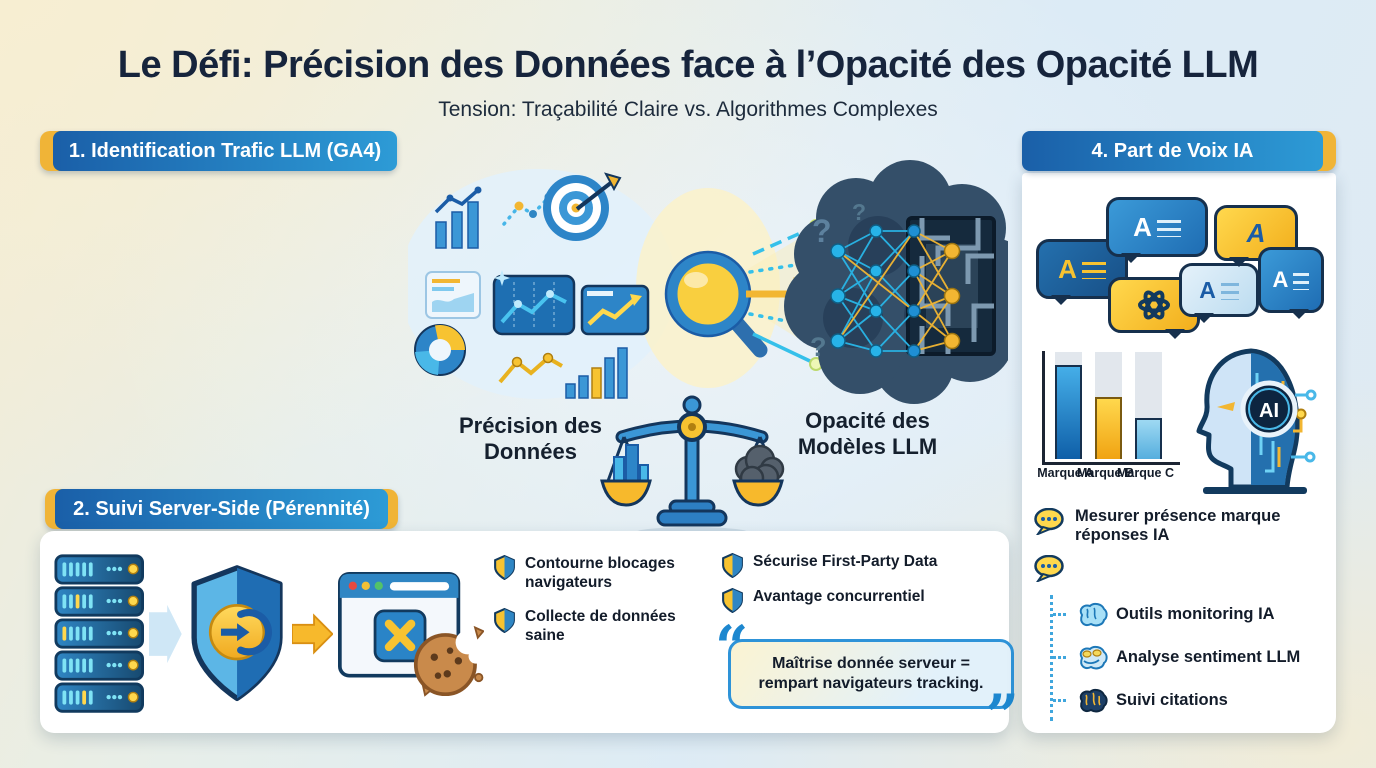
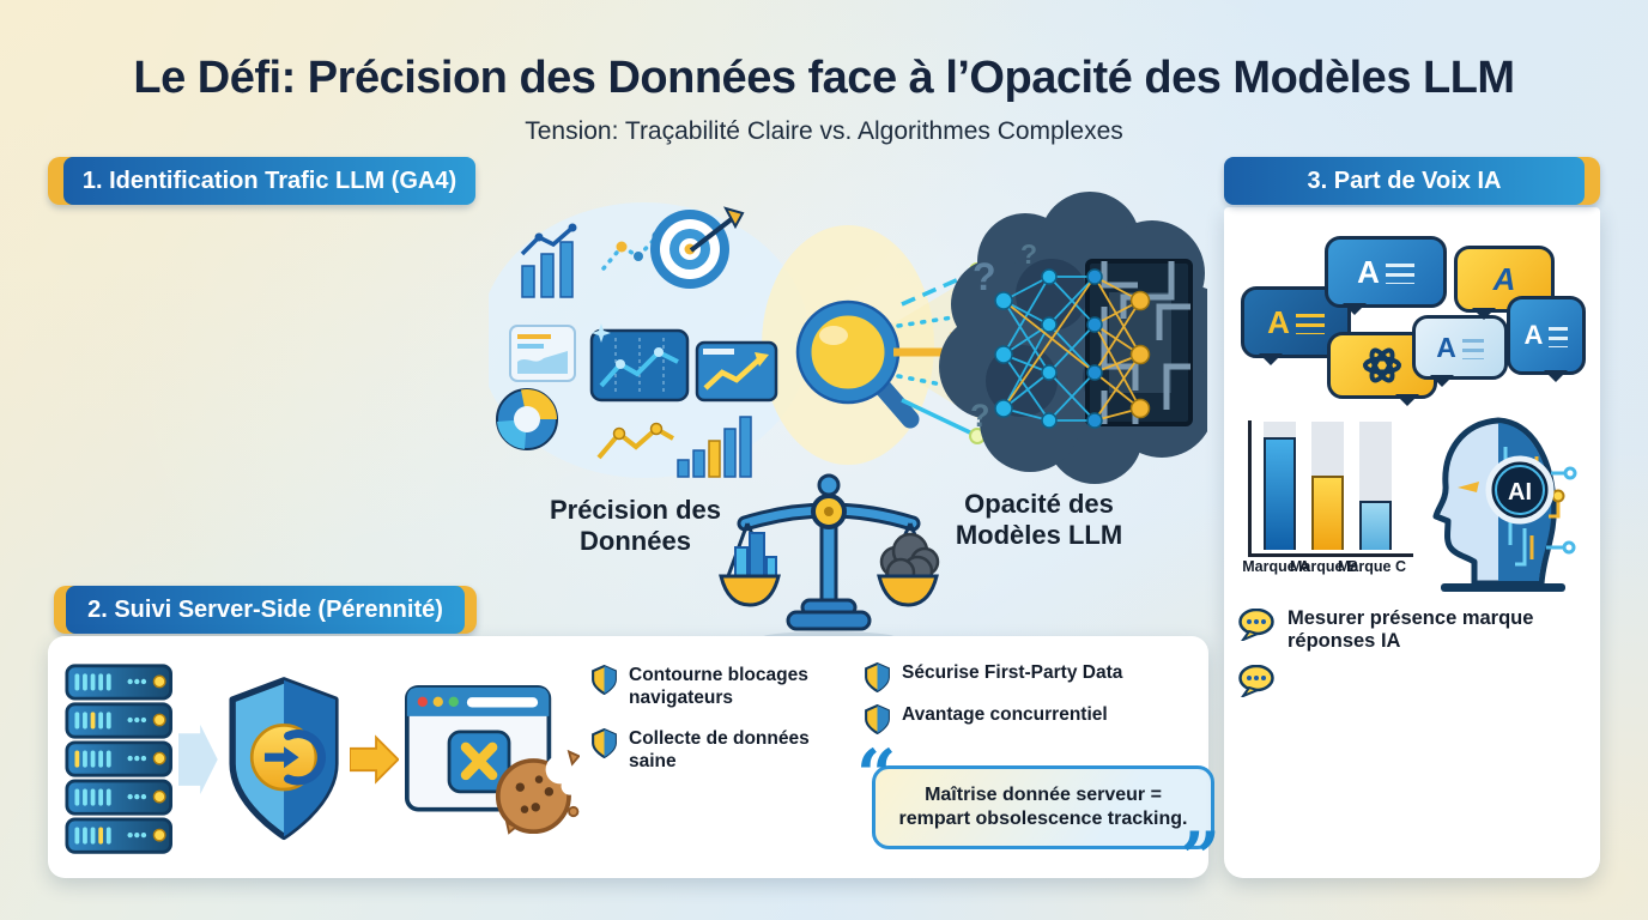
- Le Défi: Précision des Données face à l’Opacité des Opacité LLM
+ Le Défi: Précision des Données face à l’Opacité des Modèles LLM
  Tension: Traçabilité Claire vs. Algorithmes Complexes
  1. Identification Trafic LLM (GA4)
  ?
  ?
  ?
  Précision des Données
  Opacité des Modèles LLM
  2. Suivi Server-Side (Pérennité)
  Contourne blocages navigateurs
  Collecte de données saine
  Sécurise First-Party Data
  Avantage concurrentiel
  “
- Maîtrise donnée serveur = rempart navigateurs tracking.
+ Maîtrise donnée serveur = rempart obsolescence tracking.
  ”
- 4. Part de Voix IA
+ 3. Part de Voix IA
  A
  A
  A
  A
  A
  Marque A
  Marque B
  Marque C
  AI
  Mesurer présence marque réponses IA
- Outils monitoring IA
- Analyse sentiment LLM
- Suivi citations
